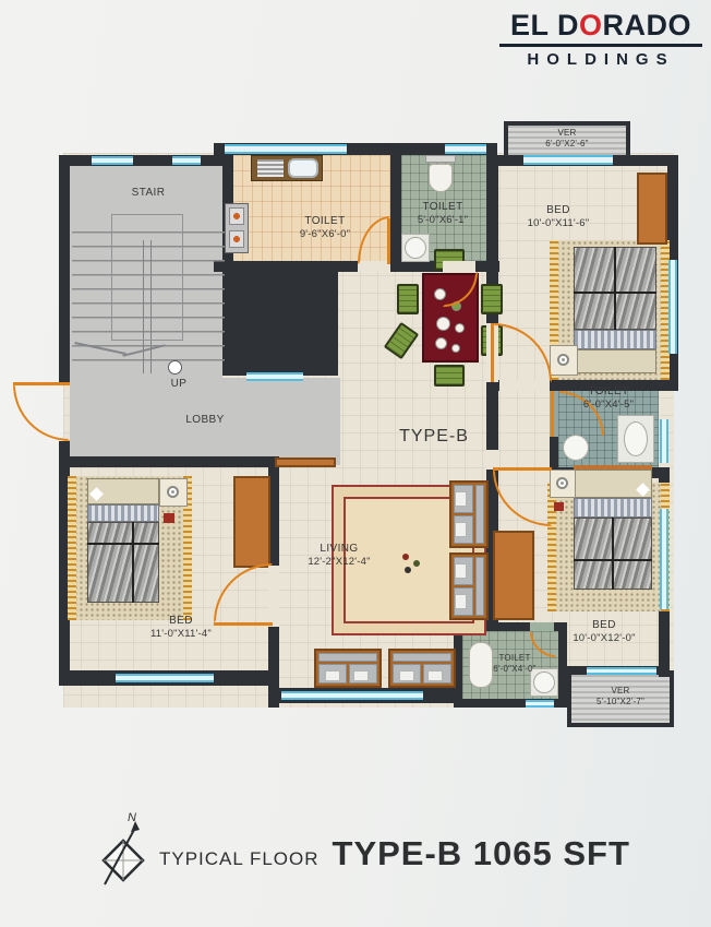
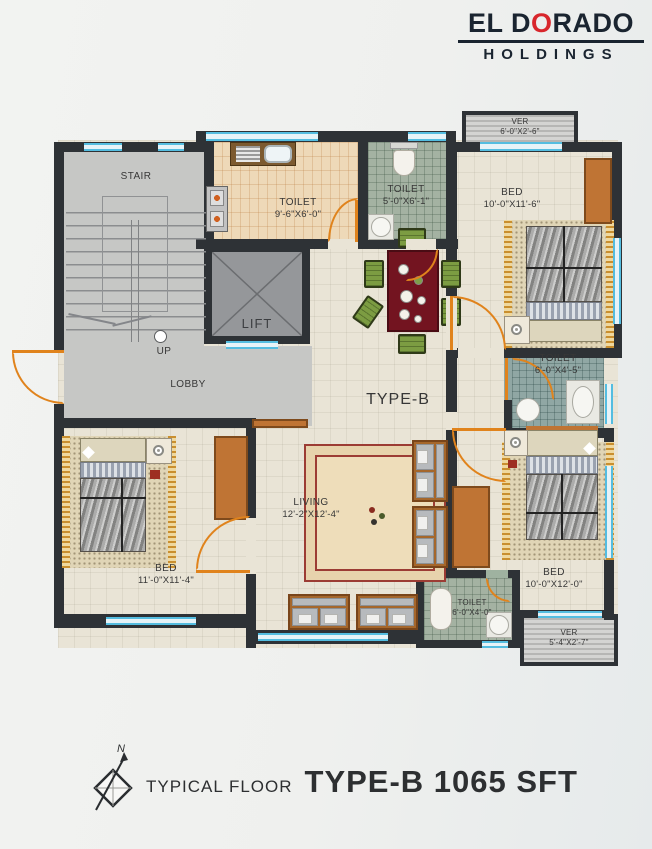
  EL DORADO
  HOLDINGS
+ LIFT
  STAIR
  UP
  TOILET
  9'-6"X6'-0"
  TOILET
  5'-0"X6'-1"
  VER
  6'-0"X2'-6"
  BED
  10'-0"X11'-6"
  LOBBY
  TYPE-B
  TOILET
  6'-0"X4'-5"
  LIVING
  12'-2"X12'-4"
  BED
  11'-0"X11'-4"
  BED
  10'-0"X12'-0"
  TOILET
  6'-0"X4'-0"
  VER
- 5'-10"X2'-7"
+ 5'-4"X2'-7"
  N
  TYPICAL FLOOR
  TYPE-B 1065 SFT
